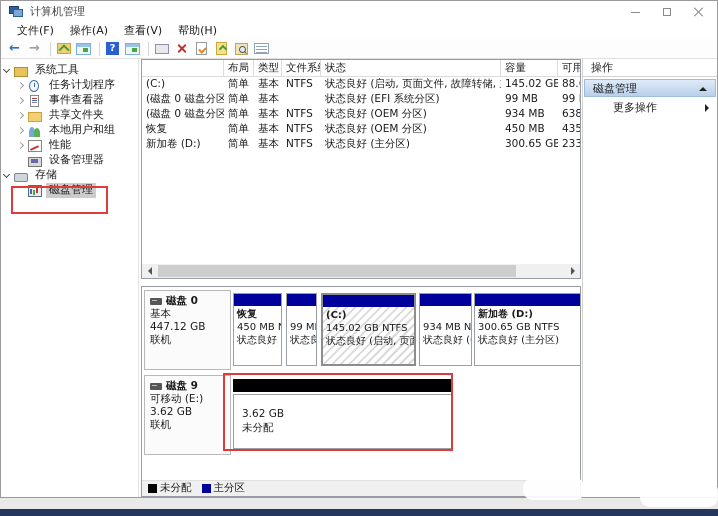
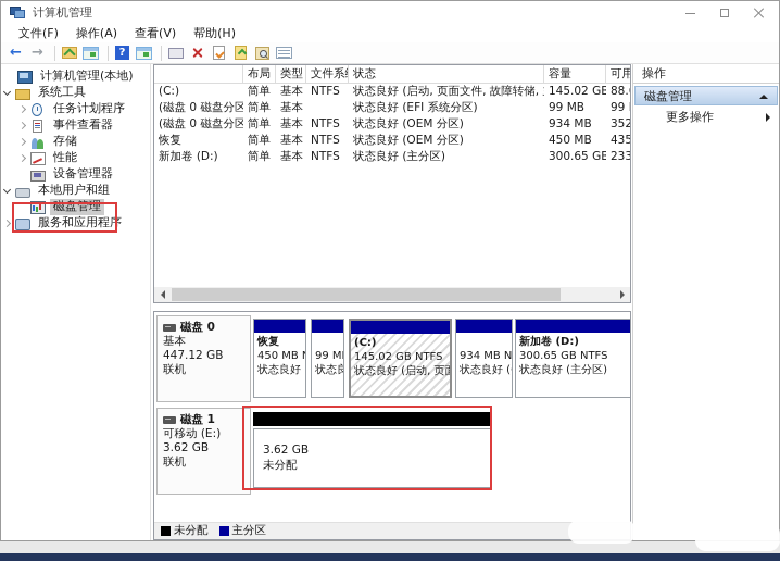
  计算机管理
  文件(F)
  操作(A)
  查看(V)
  帮助(H)
  ←
  →
  ?
+ 计算机管理(本地)
  系统工具
  任务计划程序
  事件查看器
- 共享文件夹
- 本地用户和组
+ 存储
  性能
  设备管理器
- 存储
+ 本地用户和组
  磁盘管理
+ 服务和应用程序
  布局
  类型
  文件系
  状态
  容量
  (C:)
  简单
  基本
  NTFS
  状态良好 (启动, 页面文件, 故障转储,
  145.02 GB
  (磁盘 0 磁盘分区
  简单
  基本
  状态良好 (EFI 系统分区)
  99 MB
  (磁盘 0 磁盘分区
  简单
  基本
  NTFS
  状态良好 (OEM 分区)
  934 MB
- 638
+ 352
  恢复
  简单
  基本
  NTFS
  状态良好 (OEM 分区)
  450 MB
  435
  新加卷 (D:)
  简单
  基本
  NTFS
  状态良好 (主分区)
  300.65 GB
  磁盘 0
  基本
  447.12 GB
  联机
  恢复
  450 MB
  状态良好
  99 M
  状态良
  (C:)
  145.02 GB NTFS
  状态良好 (启动, 页
  934 MB N
  状态良好 (
  新加卷 (D:)
  300.65 GB NTFS
  状态良好 (主分区)
- 磁盘 9
+ 磁盘 1
  可移动 (E:)
  3.62 GB
  联机
  3.62 GB
  未分配
  未分配
  主分区
  操作
  磁盘管理
  更多操作
